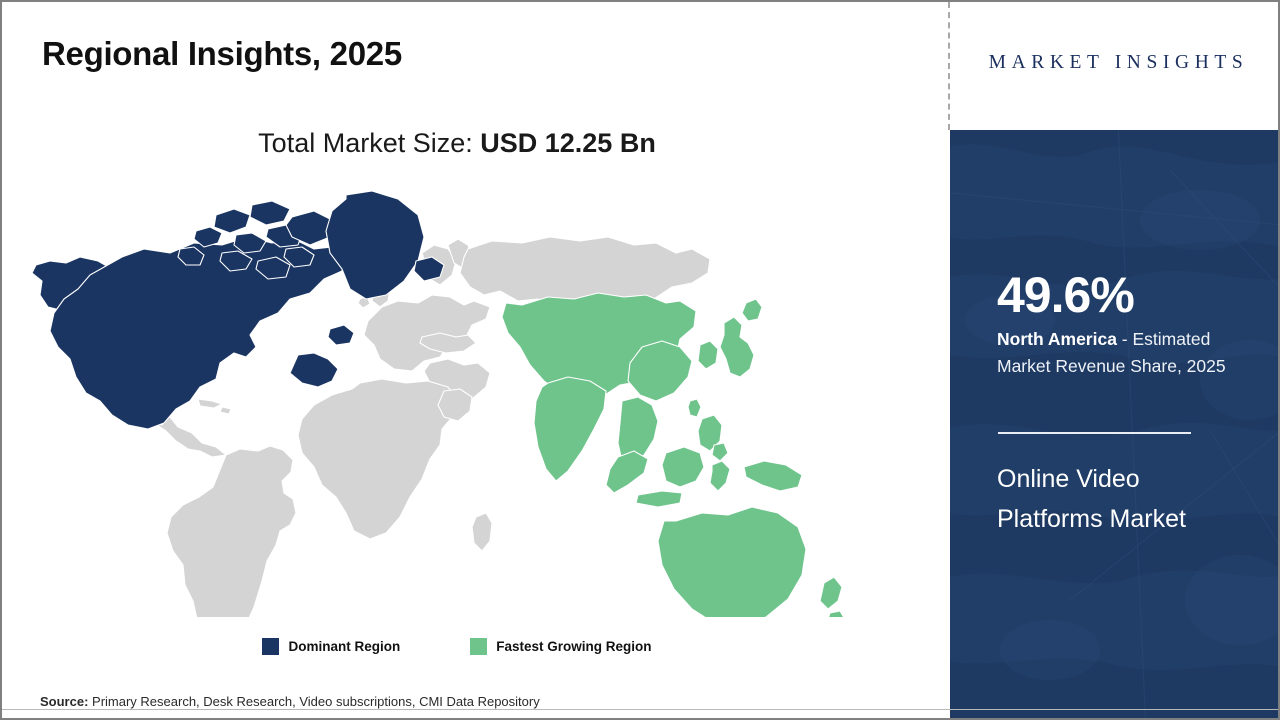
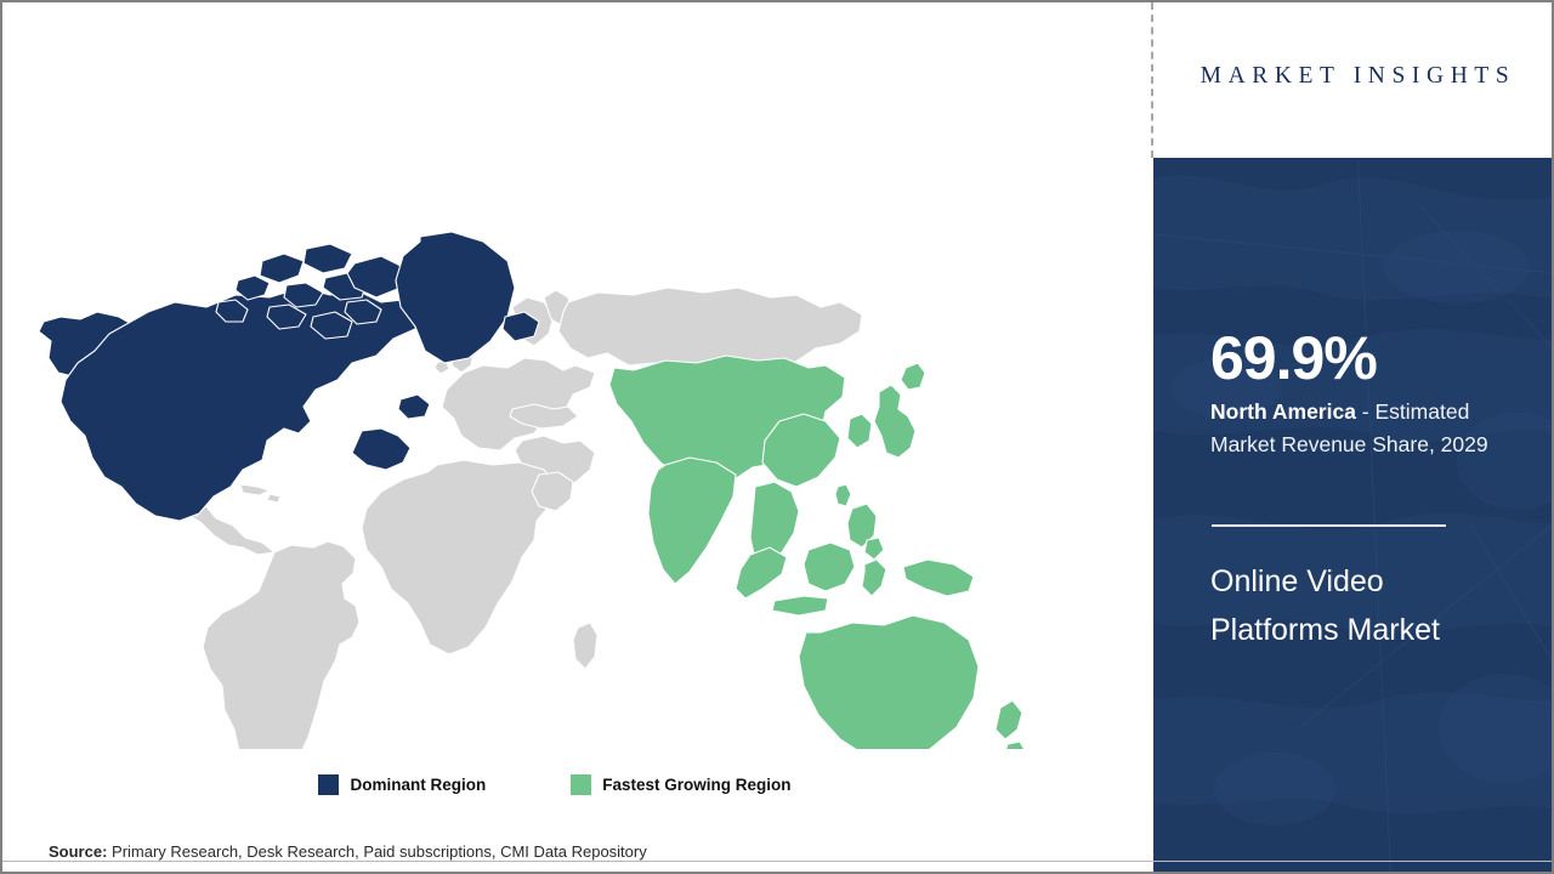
- Regional Insights, 2025
- Total Market Size: USD 12.25 Bn
  Dominant Region
  Fastest Growing Region
  MARKET INSIGHTS
- 49.6%
+ 69.9%
- North America - Estimated Market Revenue Share, 2025
+ North America - Estimated Market Revenue Share, 2029
  Online Video Platforms Market
- Source: Primary Research, Desk Research, Video subscriptions, CMI Data Repository
+ Source: Primary Research, Desk Research, Paid subscriptions, CMI Data Repository
